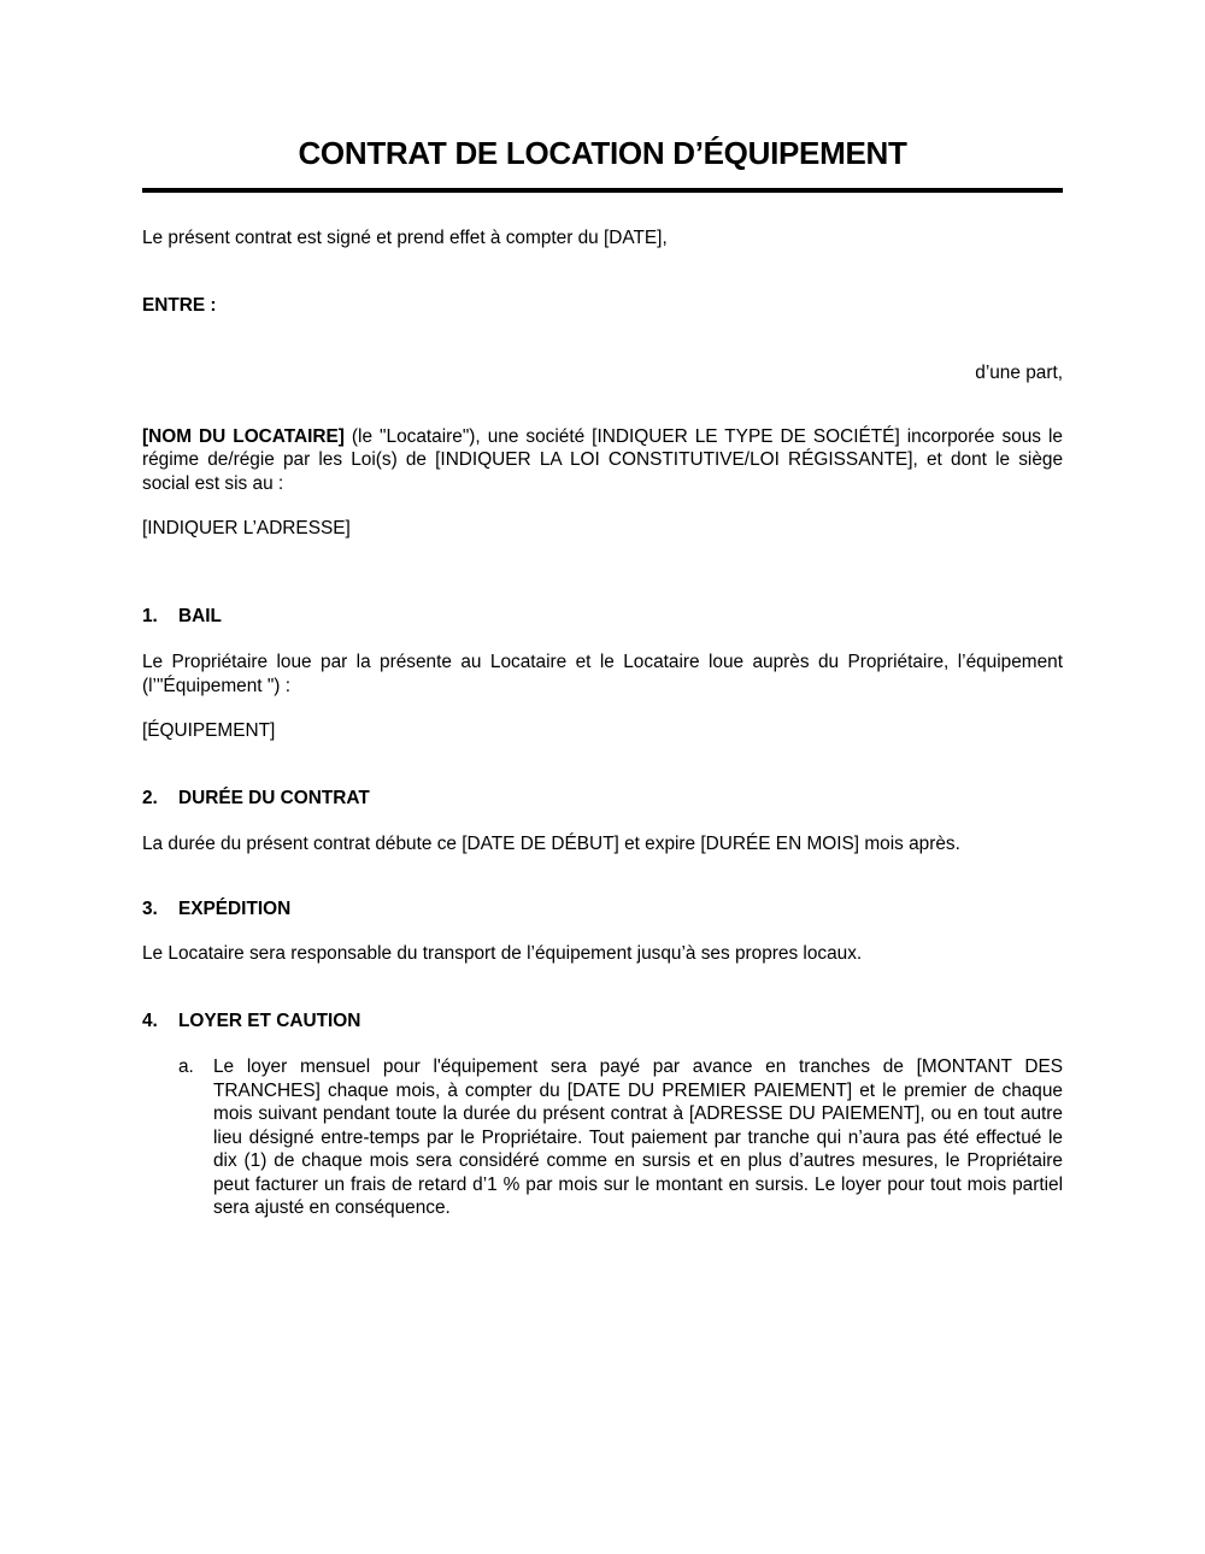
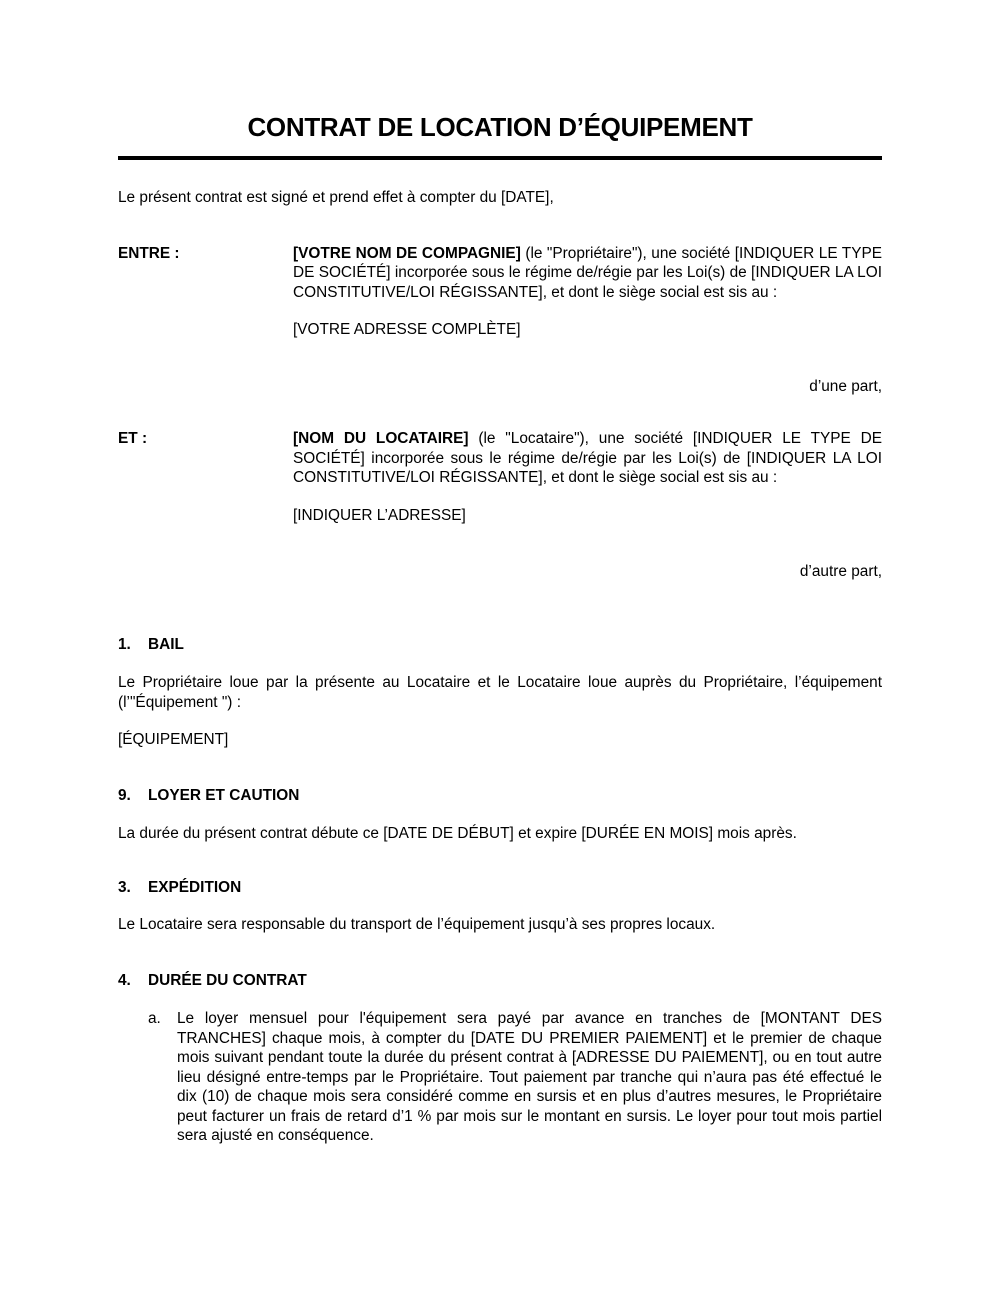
  CONTRAT DE LOCATION D’ÉQUIPEMENT
  Le présent contrat est signé et prend effet à compter du [DATE],
  ENTRE :
+ [VOTRE NOM DE COMPAGNIE] (le "Propriétaire"), une société [INDIQUER LE TYPE DE SOCIÉTÉ] incorporée sous le régime de/régie par les Loi(s) de [INDIQUER LA LOI CONSTITUTIVE/LOI RÉGISSANTE], et dont le siège social est sis au :
+ [VOTRE ADRESSE COMPLÈTE]
  d’une part,
+ ET :
  [NOM DU LOCATAIRE] (le "Locataire"), une société [INDIQUER LE TYPE DE SOCIÉTÉ] incorporée sous le régime de/régie par les Loi(s) de [INDIQUER LA LOI CONSTITUTIVE/LOI RÉGISSANTE], et dont le siège social est sis au :
  [INDIQUER L’ADRESSE]
+ d’autre part,
  1.
  BAIL
  Le Propriétaire loue par la présente au Locataire et le Locataire loue auprès du Propriétaire, l’équipement (l’"Équipement ") :
  [ÉQUIPEMENT]
- 2.
+ 9.
- DURÉE DU CONTRAT
+ LOYER ET CAUTION
  La durée du présent contrat débute ce [DATE DE DÉBUT] et expire [DURÉE EN MOIS] mois après.
  3.
  EXPÉDITION
  Le Locataire sera responsable du transport de l’équipement jusqu’à ses propres locaux.
  4.
- LOYER ET CAUTION
+ DURÉE DU CONTRAT
  a.
- Le loyer mensuel pour l'équipement sera payé par avance en tranches de [MONTANT DES TRANCHES] chaque mois, à compter du [DATE DU PREMIER PAIEMENT] et le premier de chaque mois suivant pendant toute la durée du présent contrat à [ADRESSE DU PAIEMENT], ou en tout autre lieu désigné entre-temps par le Propriétaire. Tout paiement par tranche qui n’aura pas été effectué le dix (1) de chaque mois sera considéré comme en sursis et en plus d’autres mesures, le Propriétaire peut facturer un frais de retard d’1 % par mois sur le montant en sursis. Le loyer pour tout mois partiel sera ajusté en conséquence.
+ Le loyer mensuel pour l'équipement sera payé par avance en tranches de [MONTANT DES TRANCHES] chaque mois, à compter du [DATE DU PREMIER PAIEMENT] et le premier de chaque mois suivant pendant toute la durée du présent contrat à [ADRESSE DU PAIEMENT], ou en tout autre lieu désigné entre-temps par le Propriétaire. Tout paiement par tranche qui n’aura pas été effectué le dix (10) de chaque mois sera considéré comme en sursis et en plus d’autres mesures, le Propriétaire peut facturer un frais de retard d’1 % par mois sur le montant en sursis. Le loyer pour tout mois partiel sera ajusté en conséquence.
